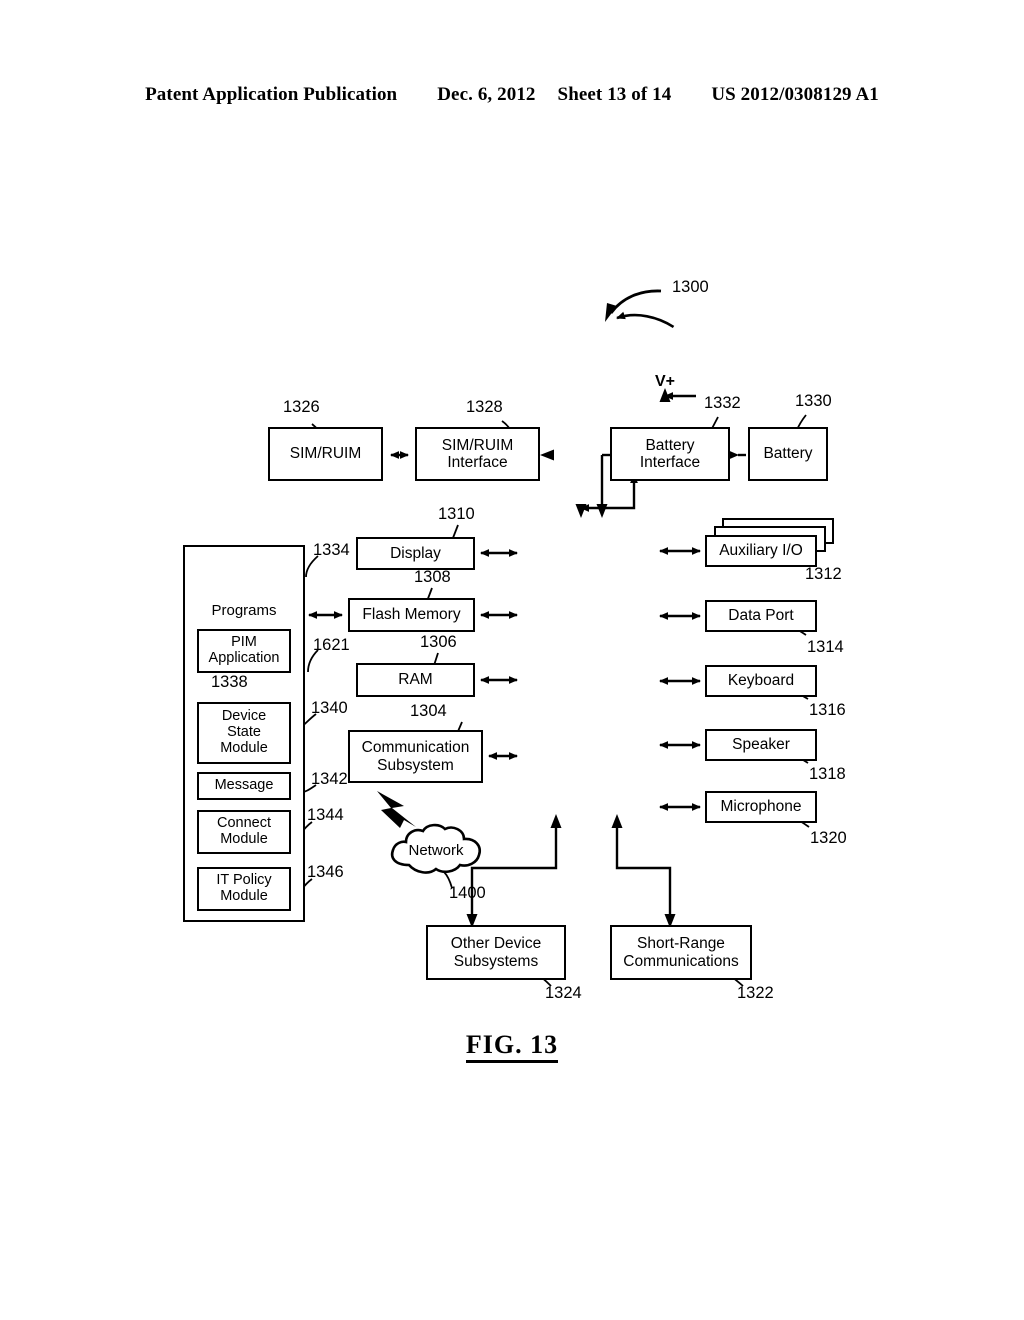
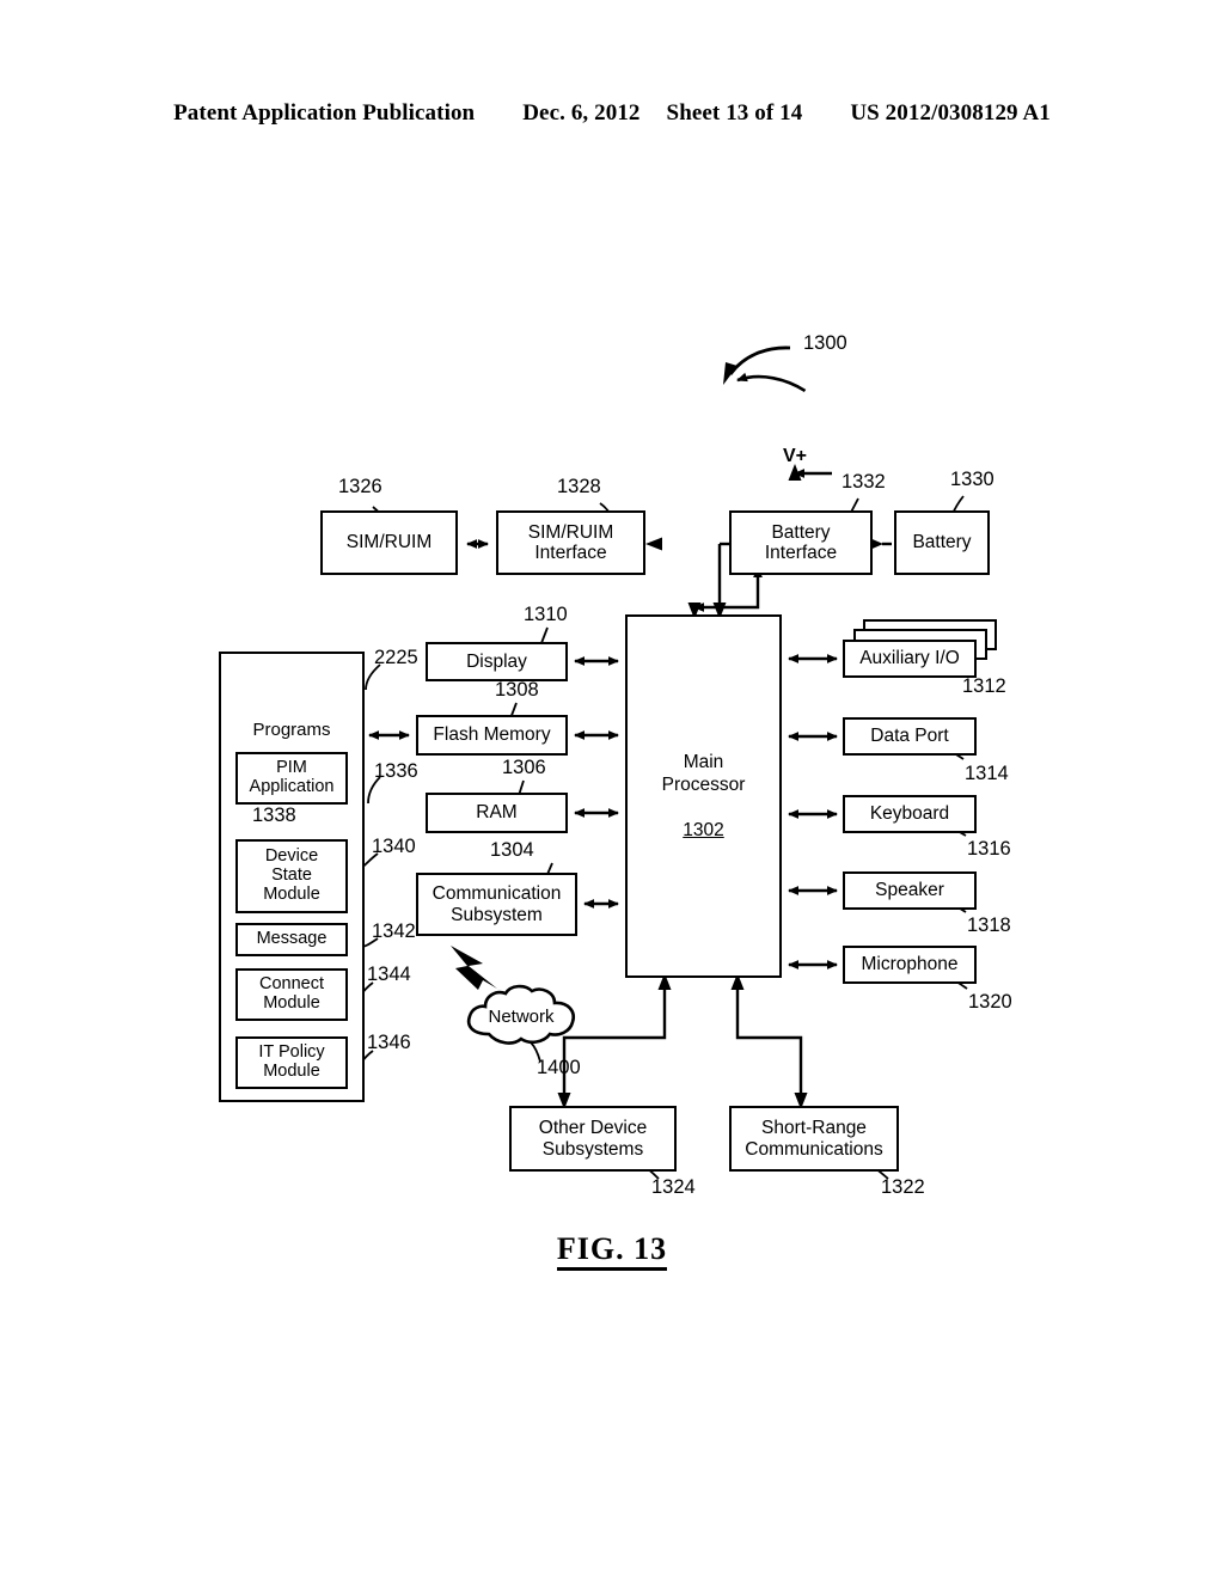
  Patent Application Publication Dec. 6, 2012 Sheet 13 of 14 US 2012/0308129 A1
  1300
  V+
  SIM/RUIM
  1326
  SIM/RUIM
  Interface
  1328
  Battery
  Interface
  1332
  Battery
  1330
  Programs
  PIM
  Application
  Device
  State
  Module
  Message
  Connect
  Module
  IT Policy
  Module
- 1334
+ 2225
- 1621
+ 1336
  1338
  1340
  1342
  1344
  1346
  Display
  1310
  Flash Memory
  1308
  RAM
  1306
  Communication
  Subsystem
  1304
+ Main
+ Processor
+ 1302
  Auxiliary I/O
  1312
  Data Port
  1314
  Keyboard
  1316
  Speaker
  1318
  Microphone
  1320
  Network
  1400
  Other Device
  Subsystems
  1324
  Short-Range
  Communications
  1322
  FIG. 13
